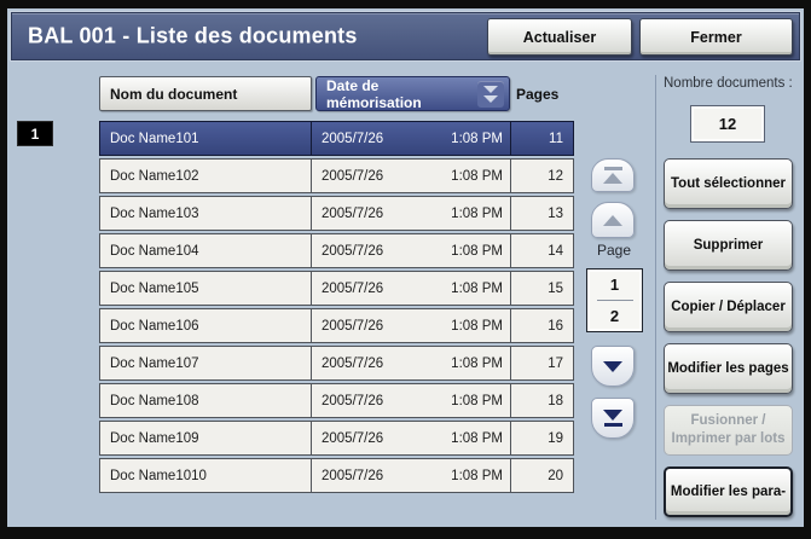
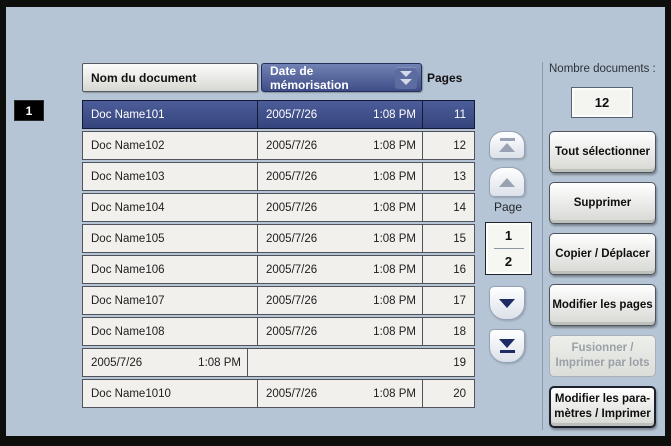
- BAL 001 - Liste des documents
- Actualiser
- Fermer
  Nom du document
  Date de mémorisation
  Pages
  1
  Doc Name101
  2005/7/26
  1:08 PM
  11
  Doc Name102
  2005/7/26
  1:08 PM
  12
  Doc Name103
  2005/7/26
  1:08 PM
  13
  Doc Name104
  2005/7/26
  1:08 PM
  14
  Doc Name105
  2005/7/26
  1:08 PM
  15
  Doc Name106
  2005/7/26
  1:08 PM
  16
  Doc Name107
  2005/7/26
  1:08 PM
  17
  Doc Name108
  2005/7/26
  1:08 PM
  18
- Doc Name109
  2005/7/26
  1:08 PM
  19
  Doc Name1010
  2005/7/26
  1:08 PM
  20
  Page
  1
  2
  Nombre documents :
  12
  Tout sélectionner
  Supprimer
  Copier / Déplacer
  Modifier les pages
  Fusionner /
  Imprimer par lots
  Modifier les para-
+ mètres / Imprimer
